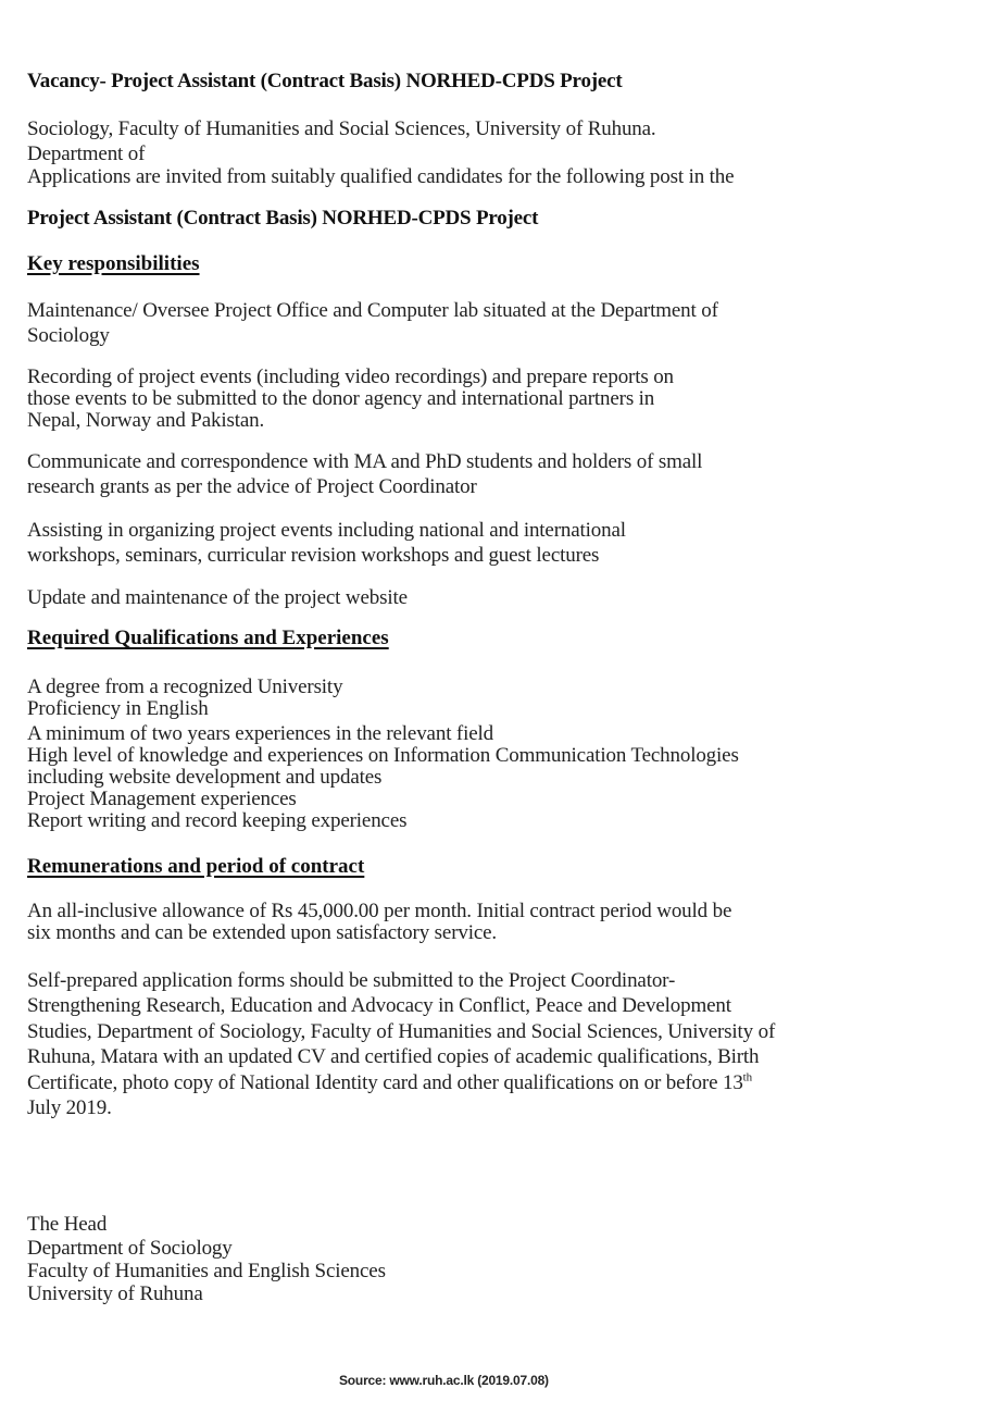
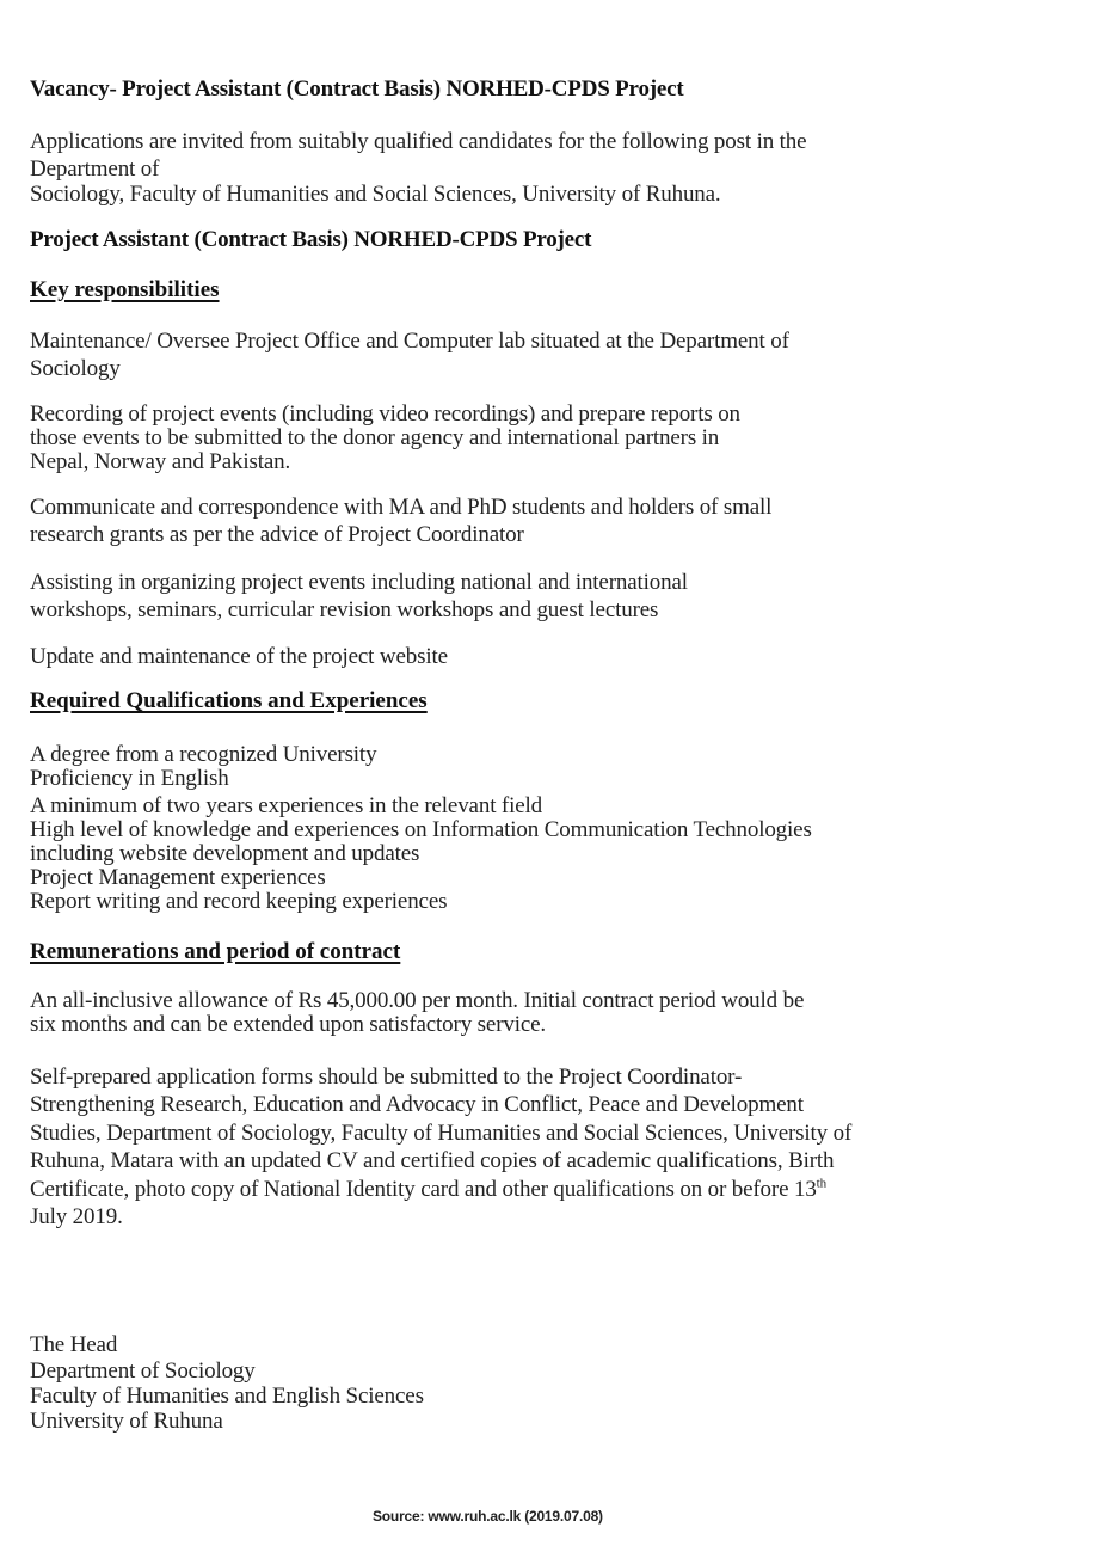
  Vacancy- Project Assistant (Contract Basis) NORHED-CPDS Project
- Sociology, Faculty of Humanities and Social Sciences, University of Ruhuna.
+ Applications are invited from suitably qualified candidates for the following post in the
  Department of
- Applications are invited from suitably qualified candidates for the following post in the
+ Sociology, Faculty of Humanities and Social Sciences, University of Ruhuna.
  Project Assistant (Contract Basis) NORHED-CPDS Project
  Key responsibilities
  Maintenance/ Oversee Project Office and Computer lab situated at the Department of
  Sociology
  Recording of project events (including video recordings) and prepare reports on
  those events to be submitted to the donor agency and international partners in
  Nepal, Norway and Pakistan.
  Communicate and correspondence with MA and PhD students and holders of small
  research grants as per the advice of Project Coordinator
  Assisting in organizing project events including national and international
  workshops, seminars, curricular revision workshops and guest lectures
  Update and maintenance of the project website
  Required Qualifications and Experiences
  A degree from a recognized University
  Proficiency in English
  A minimum of two years experiences in the relevant field
  High level of knowledge and experiences on Information Communication Technologies
  including website development and updates
  Project Management experiences
  Report writing and record keeping experiences
  Remunerations and period of contract
  An all-inclusive allowance of Rs 45,000.00 per month. Initial contract period would be
  six months and can be extended upon satisfactory service.
  Self-prepared application forms should be submitted to the Project Coordinator-
  Strengthening Research, Education and Advocacy in Conflict, Peace and Development
  Studies, Department of Sociology, Faculty of Humanities and Social Sciences, University of
  Ruhuna, Matara with an updated CV and certified copies of academic qualifications, Birth
  Certificate, photo copy of National Identity card and other qualifications on or before 13th
  July 2019.
  The Head
  Department of Sociology
  Faculty of Humanities and English Sciences
  University of Ruhuna
  Source: www.ruh.ac.lk (2019.07.08)
